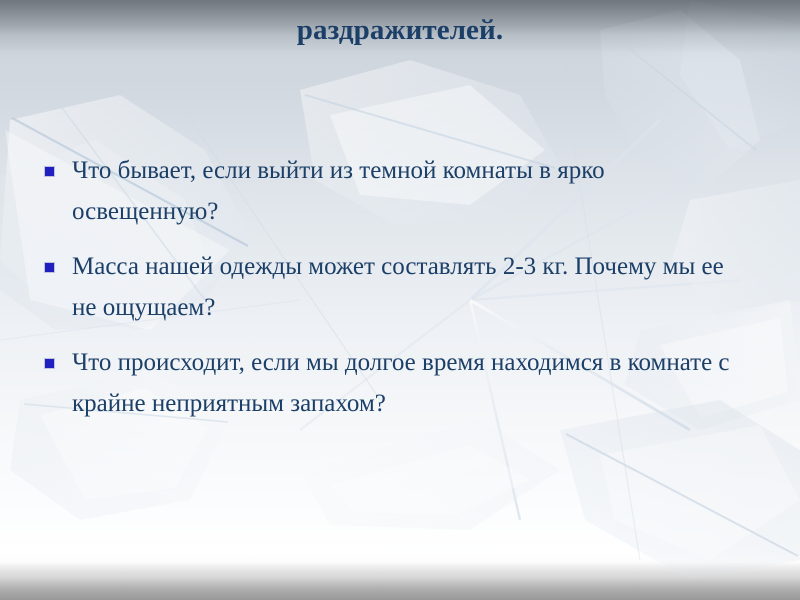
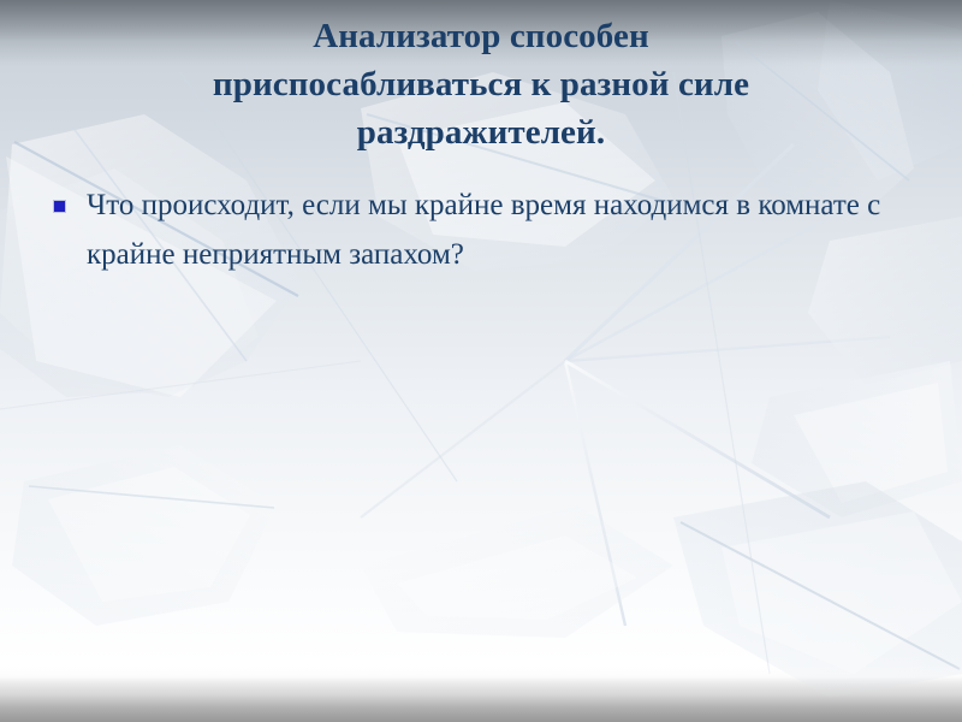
+ Анализатор способен
+ приспосабливаться к разной силе
  раздражителей.
- Что бывает, если выйти из темной комнаты в ярко освещенную?
- Масса нашей одежды может составлять 2-3 кг. Почему мы ее не ощущаем?
- Что происходит, если мы долгое время находимся в комнате с крайне неприятным запахом?
+ Что происходит, если мы крайне время находимся в комнате с крайне неприятным запахом?
